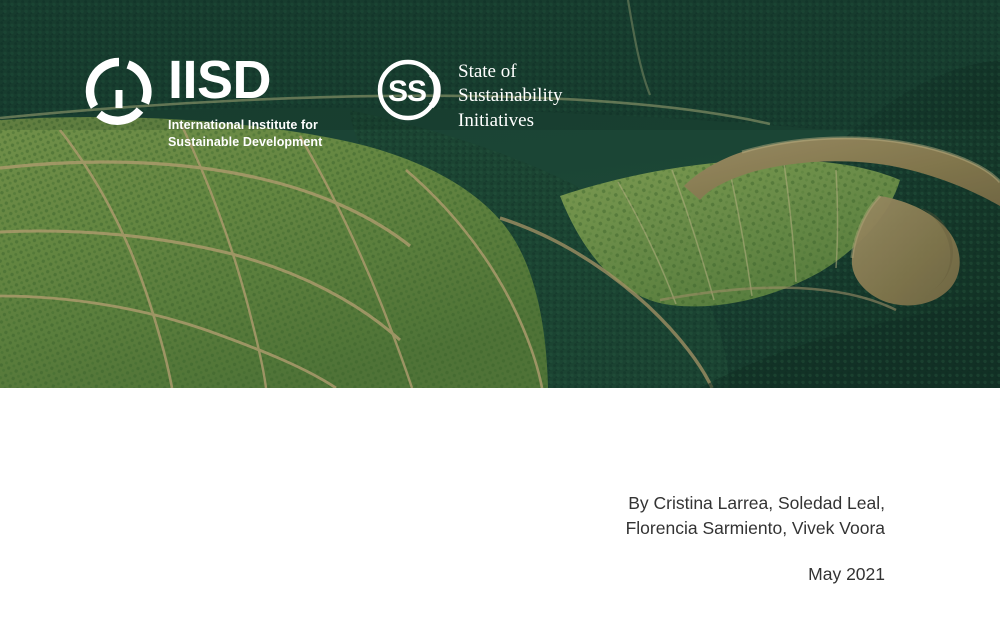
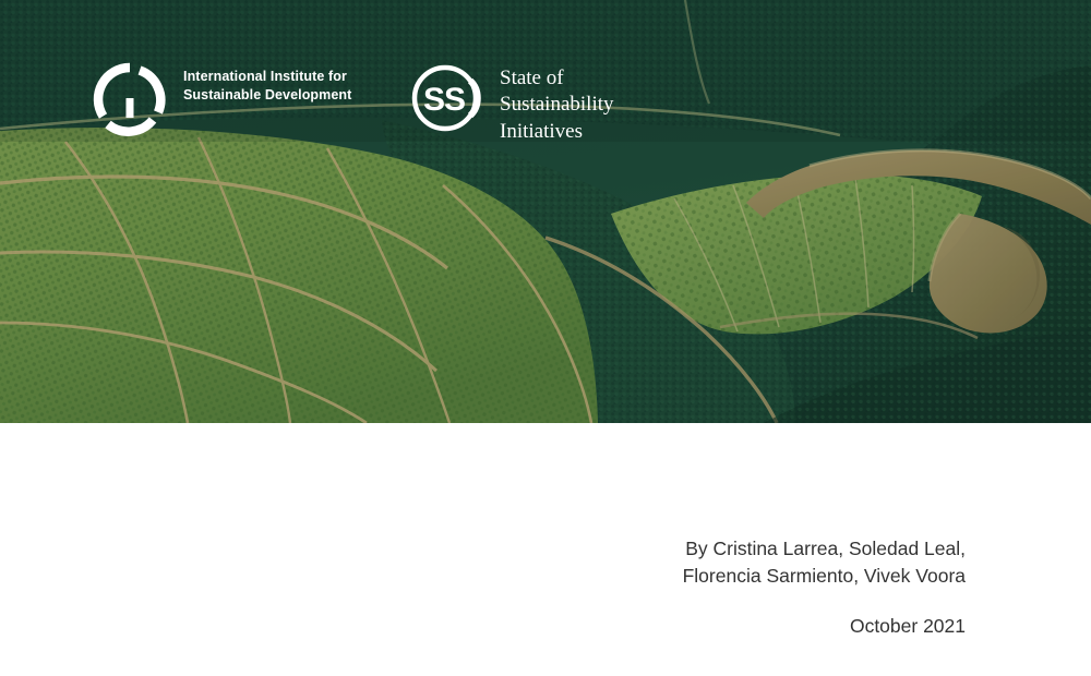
- IISD
  International Institute for
  Sustainable Development
  SS
  State of
  Sustainability
  Initiatives
  By Cristina Larrea, Soledad Leal,
  Florencia Sarmiento, Vivek Voora
- May 2021
+ October 2021
